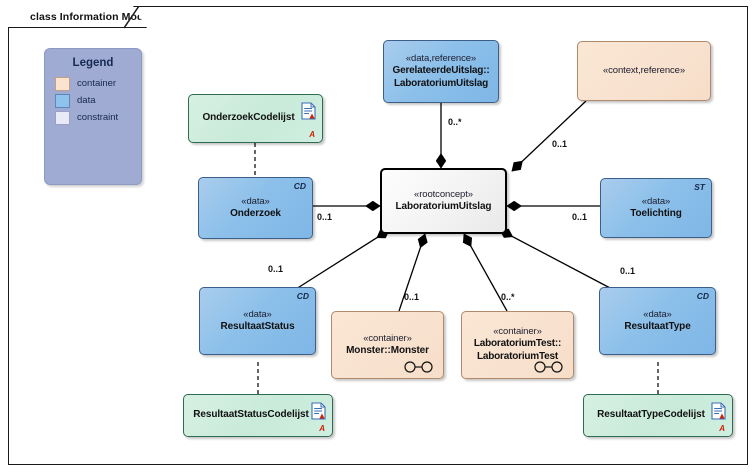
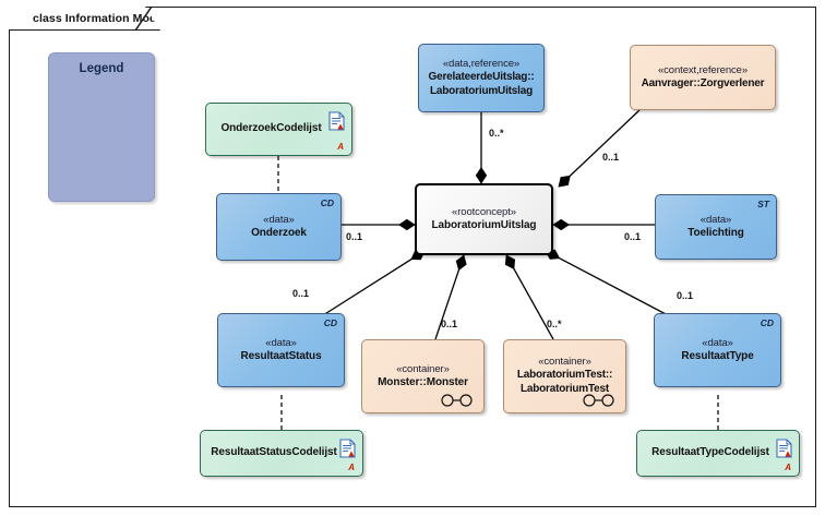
  class Information Mo
  Legend
- container
- data
- constraint
  «data,reference»
  GerelateerdeUitslag::
  LaboratoriumUitslag
  «context,reference»
+ Aanvrager::Zorgverlener
  OnderzoekCodelijst
  A
  CD
  «data»
  Onderzoek
  «rootconcept»
  LaboratoriumUitslag
  ST
  «data»
  Toelichting
  CD
  «data»
  ResultaatStatus
  «container»
  Monster::Monster
  «container»
  LaboratoriumTest::
  LaboratoriumTest
  CD
  «data»
  ResultaatType
  ResultaatStatusCodelijst
  A
  ResultaatTypeCodelijst
  A
  0..*
  0..1
  0..1
  0..1
  0..1
  0..1
  0..1
  0..*
